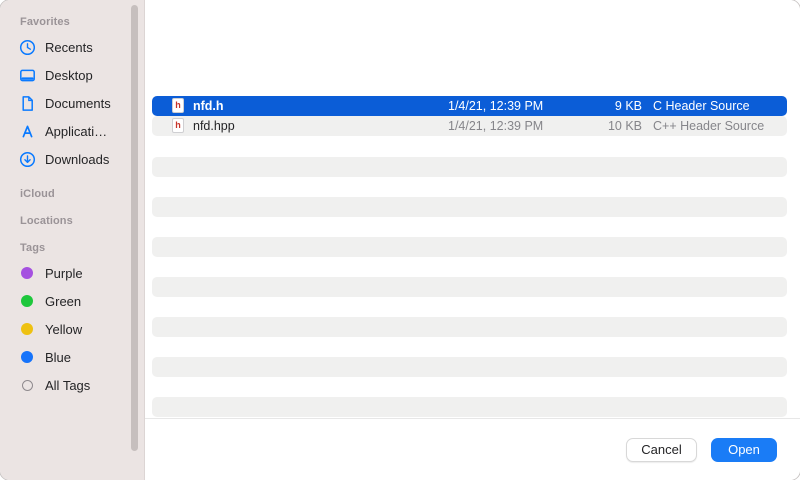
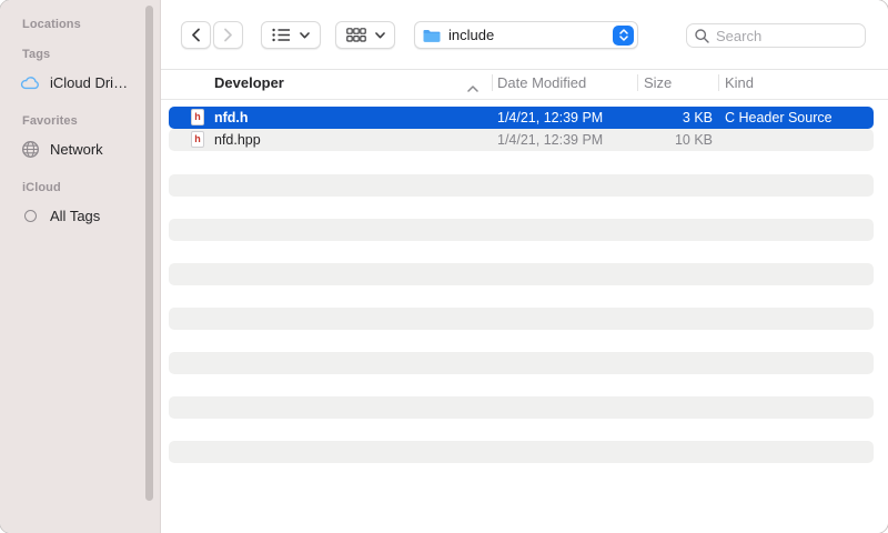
- Favorites
+ Locations
- Recents
- Desktop
- Documents
- Applicati…
- Downloads
- iCloud
+ Tags
+ iCloud Dri…
- Locations
+ Favorites
+ Network
- Tags
+ iCloud
- Purple
- Green
- Yellow
- Blue
  All Tags
+ include
+ Search
+ Developer
+ Date Modified
+ Size
+ Kind
  h
  nfd.h
  1/4/21, 12:39 PM
- 9 KB
+ 3 KB
  C Header Source
  h
  nfd.hpp
  1/4/21, 12:39 PM
  10 KB
- C++ Header Source
- Cancel
- Open
